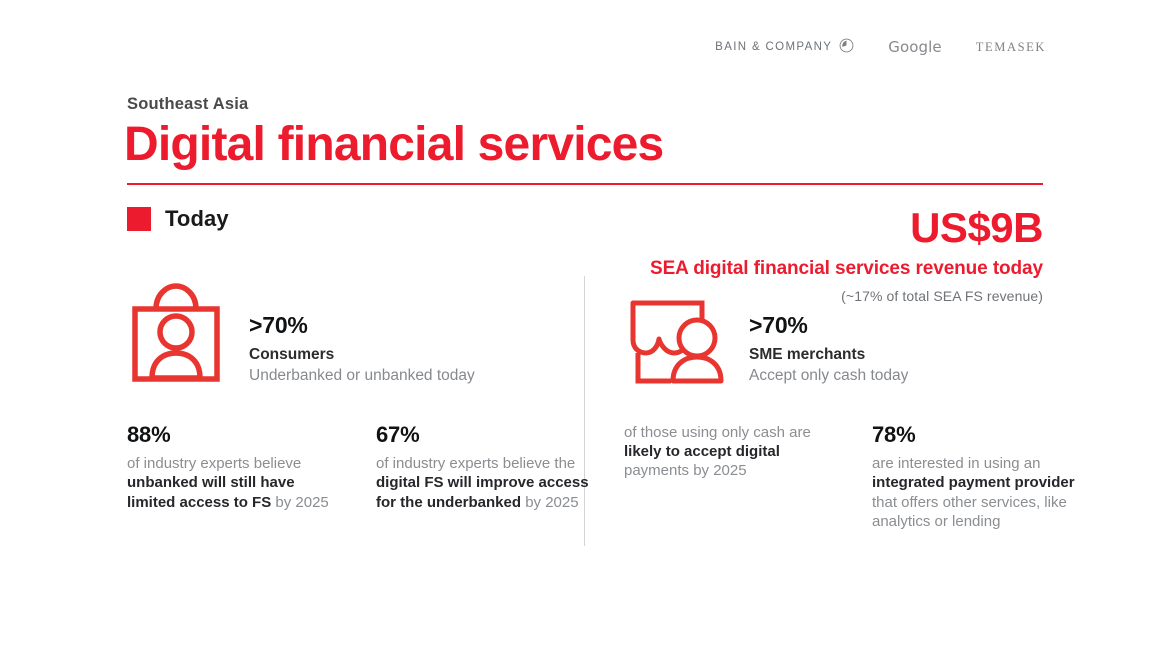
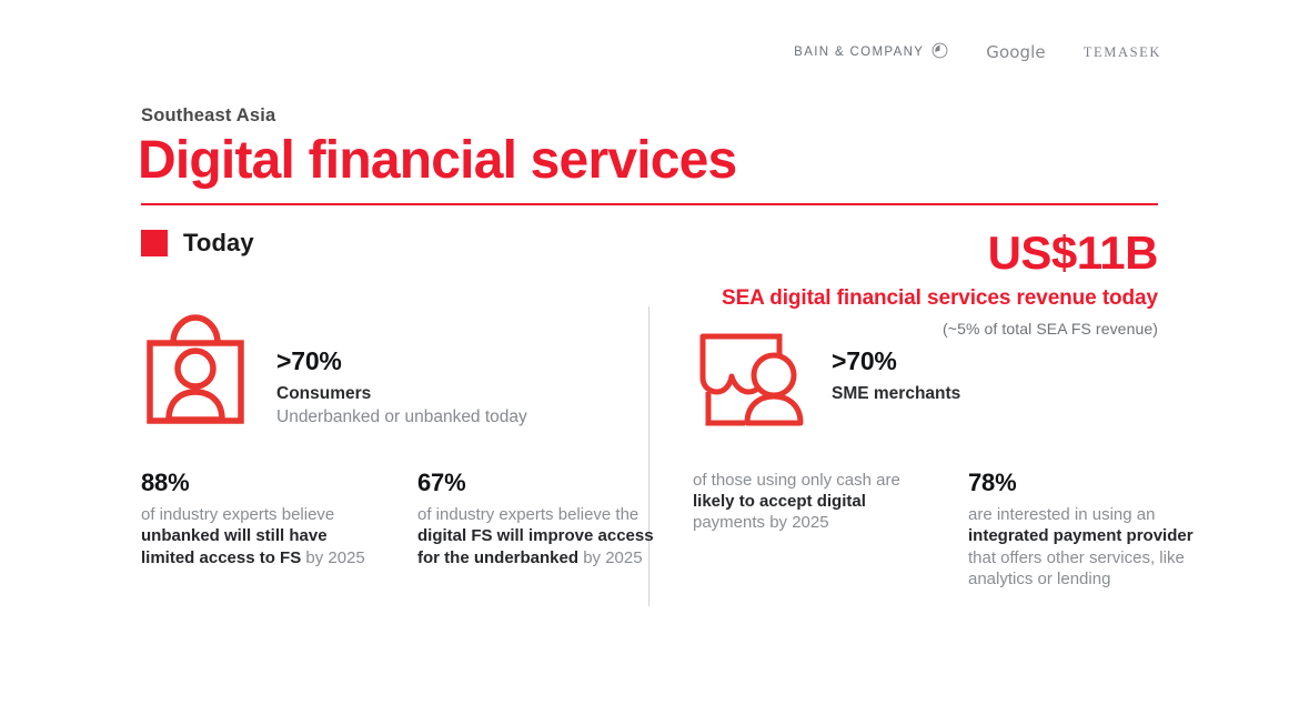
  BAIN & COMPANY
  Google
  TEMASEK
  Southeast Asia
  Digital financial services
  Today
- US$9B
+ US$11B
  SEA digital financial services revenue today
- (~17% of total SEA FS revenue)
+ (~5% of total SEA FS revenue)
  >70%
  Consumers
  Underbanked or unbanked today
  >70%
  SME merchants
- Accept only cash today
  88%
  of industry experts believe unbanked will still have limited access to FS by 2025
  67%
  of industry experts believe the digital FS will improve access for the underbanked by 2025
  of those using only cash are likely to accept digital payments by 2025
  78%
  are interested in using an integrated payment provider that offers other services, like analytics or lending
